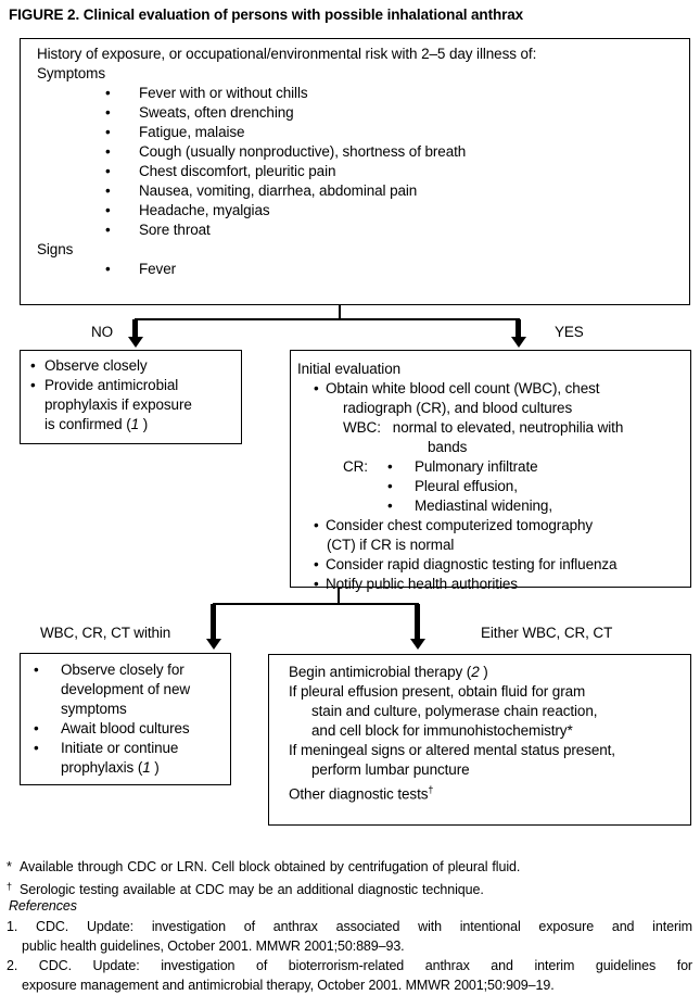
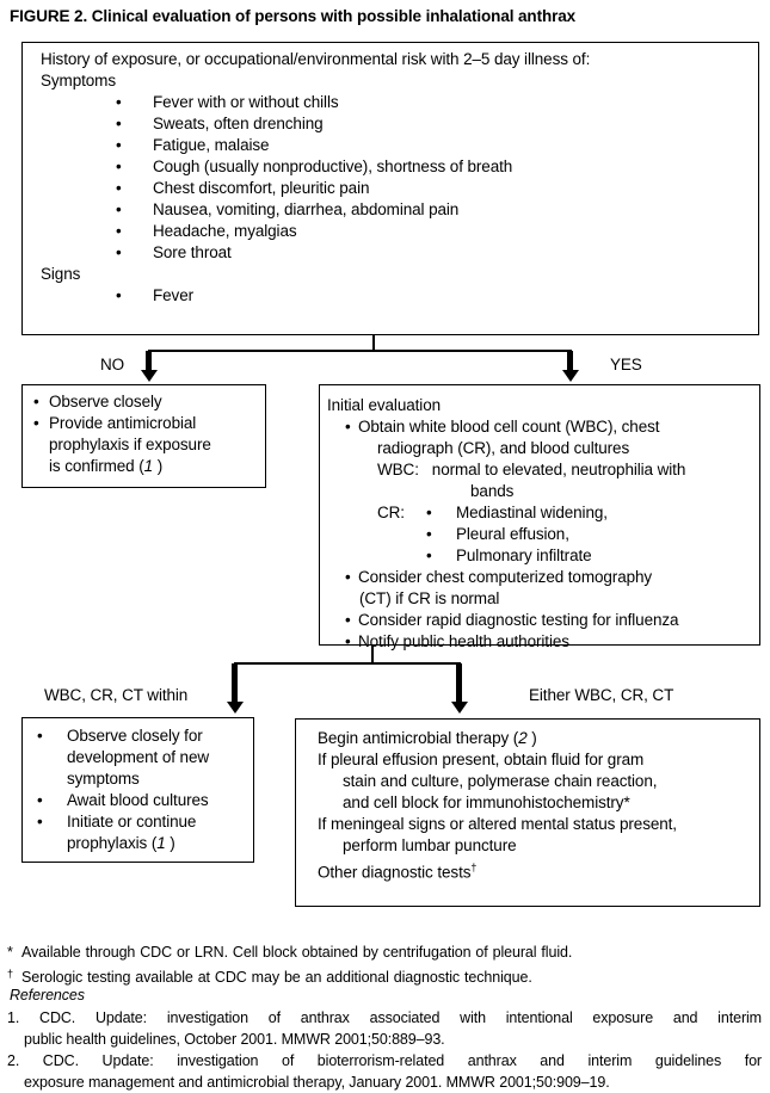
  FIGURE 2. Clinical evaluation of persons with possible inhalational anthrax
  History of exposure, or occupational/environmental risk with 2–5 day illness of:
  Symptoms
  • Fever with or without chills
  • Sweats, often drenching
  • Fatigue, malaise
  • Cough (usually nonproductive), shortness of breath
  • Chest discomfort, pleuritic pain
  • Nausea, vomiting, diarrhea, abdominal pain
  • Headache, myalgias
  • Sore throat
  Signs
  • Fever
  NO
  YES
  • Observe closely
  • Provide antimicrobial
  prophylaxis if exposure
  is confirmed (1 )
  Initial evaluation
  • Obtain white blood cell count (WBC), chest
  radiograph (CR), and blood cultures
  WBC: normal to elevated, neutrophilia with
  bands
- CR: • Pulmonary infiltrate
+ CR: • Mediastinal widening,
  • Pleural effusion,
- • Mediastinal widening,
+ • Pulmonary infiltrate
  • Consider chest computerized tomography
  (CT) if CR is normal
  • Consider rapid diagnostic testing for influenza
  • Notify public health authorities
  WBC, CR, CT within
  Either WBC, CR, CT
  • Observe closely for
  development of new
  symptoms
  • Await blood cultures
  • Initiate or continue
  prophylaxis (1 )
  Begin antimicrobial therapy (2 )
  If pleural effusion present, obtain fluid for gram
  stain and culture, polymerase chain reaction,
  and cell block for immunohistochemistry*
  If meningeal signs or altered mental status present,
  perform lumbar puncture
  Other diagnostic tests†
  * Available through CDC or LRN. Cell block obtained by centrifugation of pleural fluid.
  † Serologic testing available at CDC may be an additional diagnostic technique.
  References
  1. CDC. Update: investigation of anthrax associated with intentional exposure and interim
  public health guidelines, October 2001. MMWR 2001;50:889–93.
  2. CDC. Update: investigation of bioterrorism-related anthrax and interim guidelines for
- exposure management and antimicrobial therapy, October 2001. MMWR 2001;50:909–19.
+ exposure management and antimicrobial therapy, January 2001. MMWR 2001;50:909–19.
